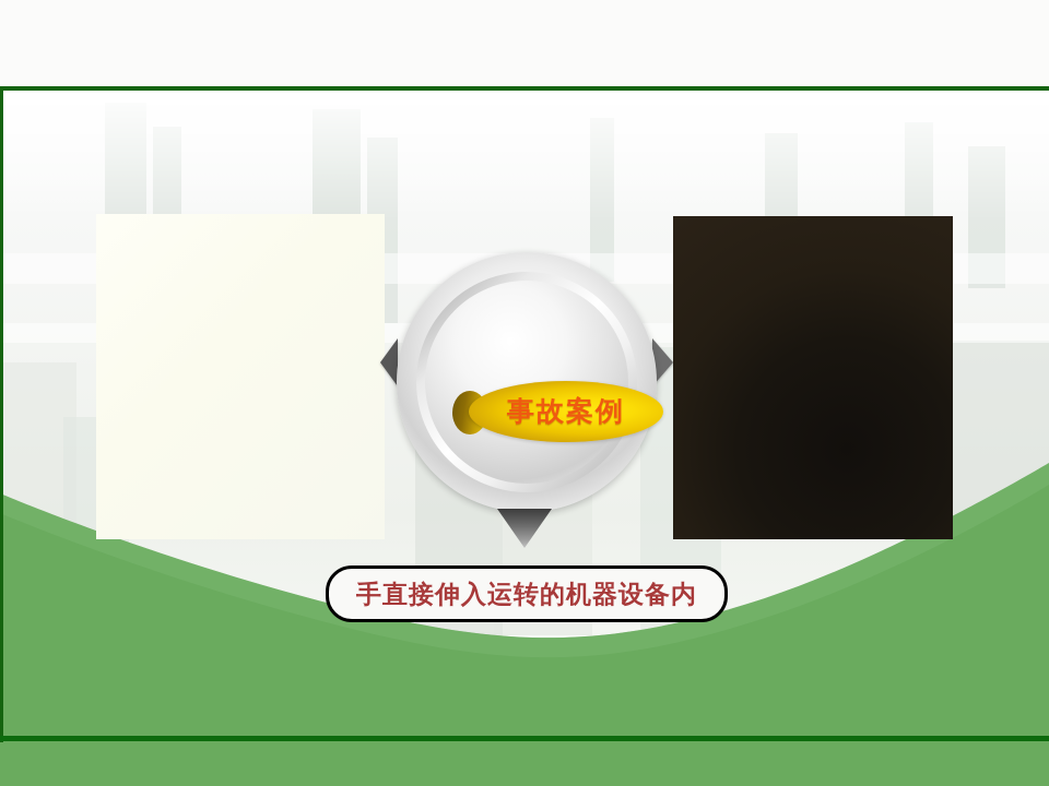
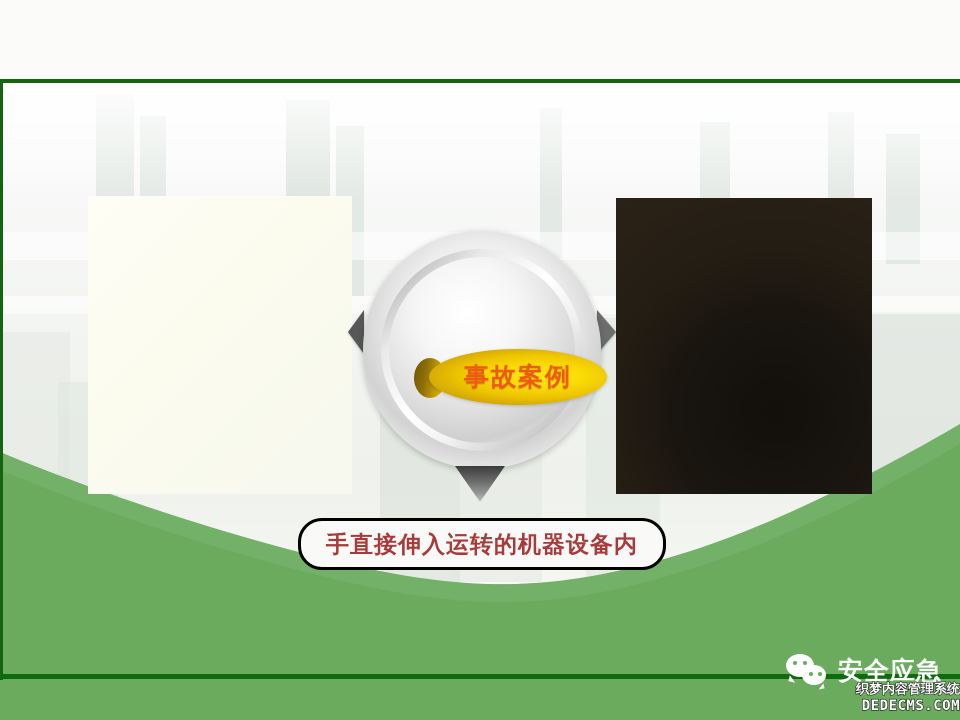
  事故案例
  手直接伸入运转的机器设备内
+ 安全应急
+ 织梦内容管理系统
+ DEDECMS.COM
